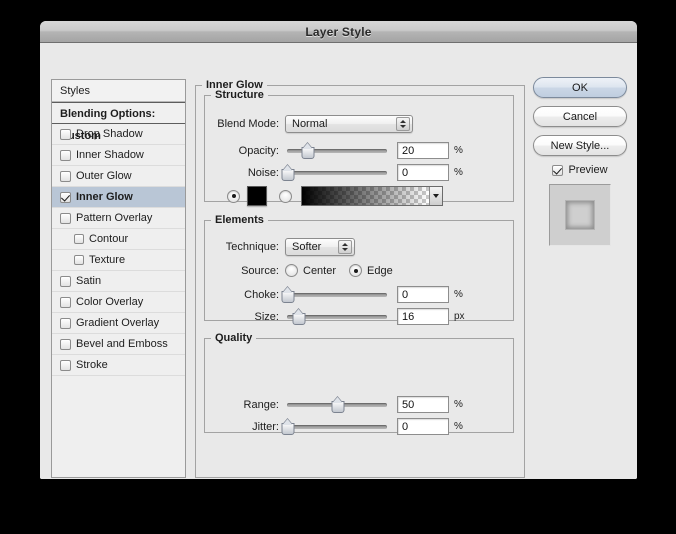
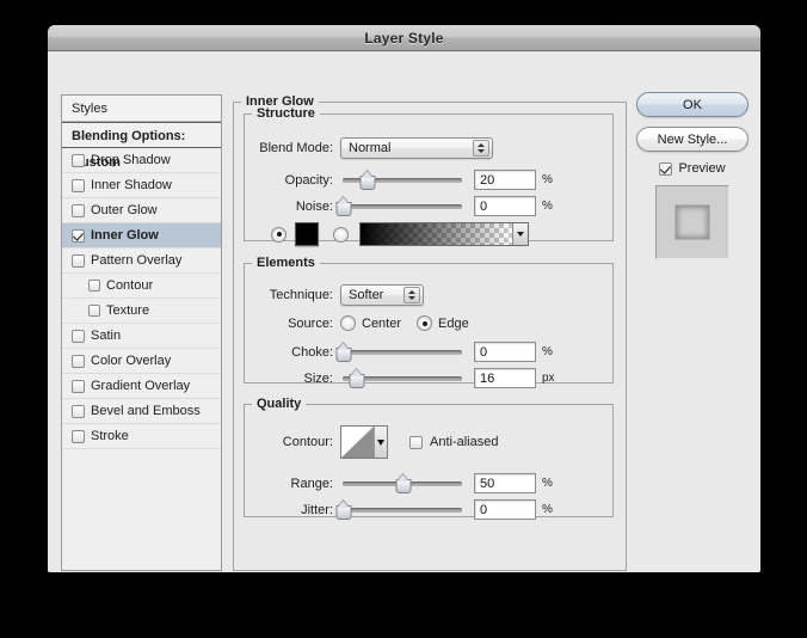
  Layer Style
  Styles
  Blending Options: ustom
  Drop Shadow
  Inner Shadow
  Outer Glow
  Inner Glow
  Pattern Overlay
  Contour
  Texture
  Satin
  Color Overlay
  Gradient Overlay
  Bevel and Emboss
  Stroke
  Inner Glow
  Structure
  Blend Mode:
  Normal
  Opacity:
  20
  %
  Noise:
  0
  %
  Elements
  Technique:
  Softer
  Source:
  Center
  Edge
  Choke:
  0
  %
  Size:
  16
  px
  Quality
+ Contour:
+ Anti-aliased
  Range:
  50
  %
  Jitter:
  0
  %
  OK
- Cancel
  New Style...
  Preview
